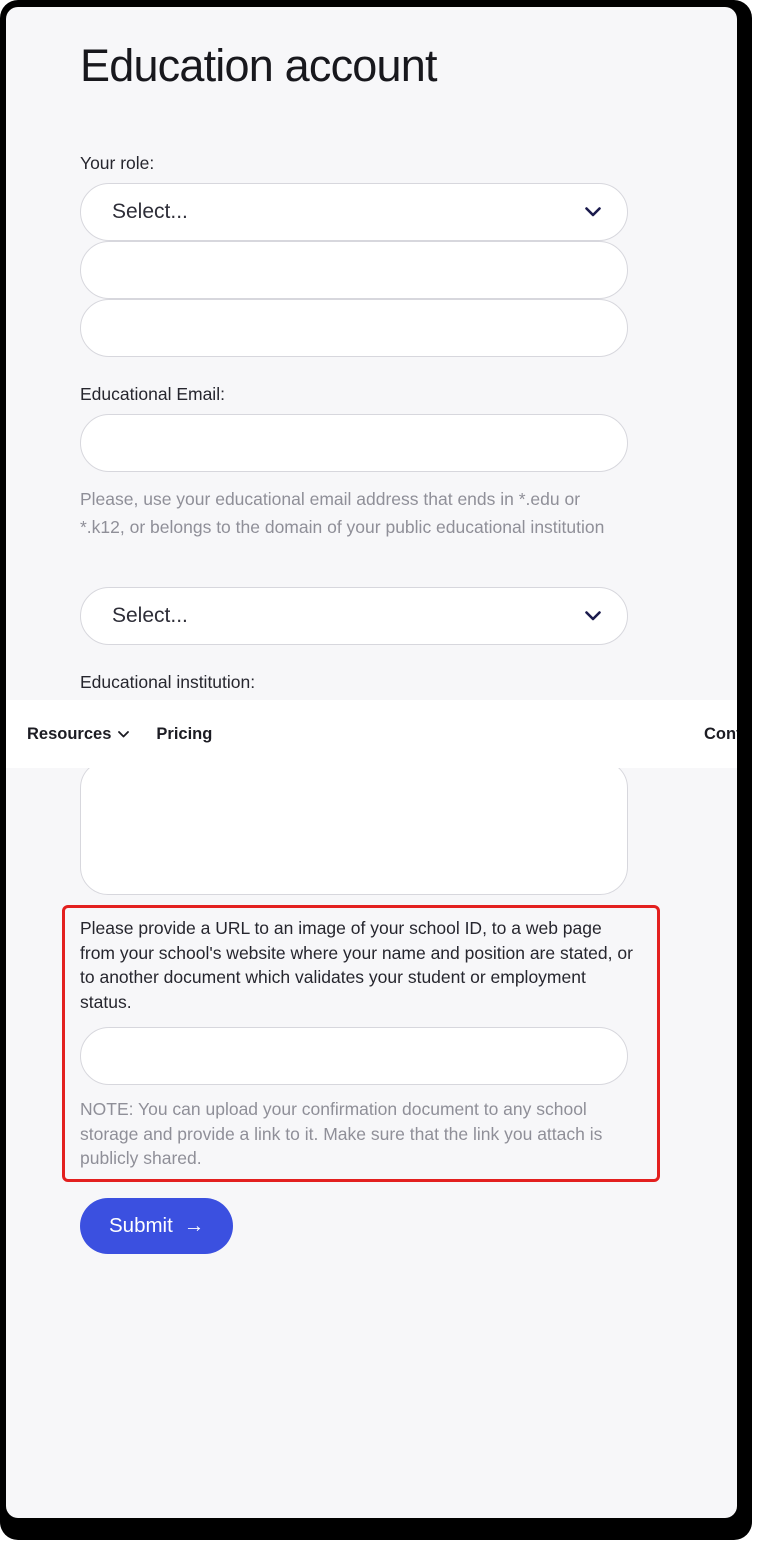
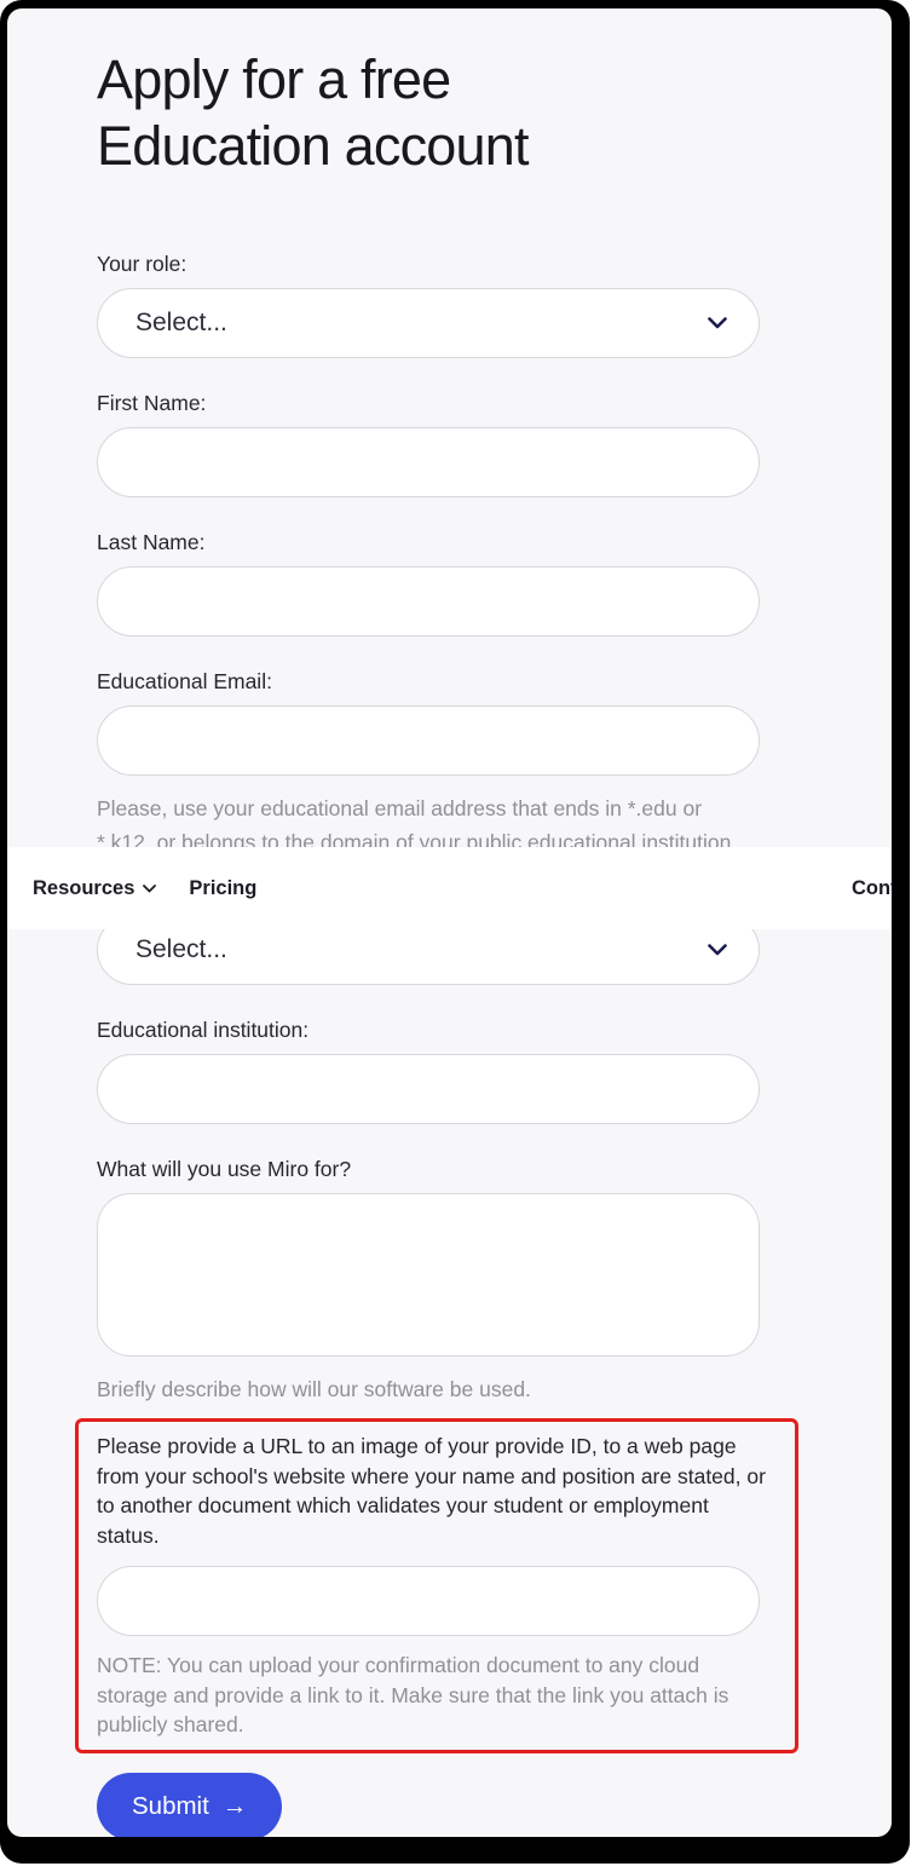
+ Apply for a free
  Education account
  Your role:
  Select...
+ First Name:
+ Last Name:
  Educational Email:
  Please, use your educational email address that ends in *.edu or *.k12, or belongs to the domain of your public educational institution
  Select...
  Educational institution:
+ What will you use Miro for?
+ Briefly describe how will our software be used.
- Please provide a URL to an image of your school ID, to a web page from your school's website where your name and position are stated, or to another document which validates your student or employment status.
+ Please provide a URL to an image of your provide ID, to a web page from your school's website where your name and position are stated, or to another document which validates your student or employment status.
- NOTE: You can upload your confirmation document to any school storage and provide a link to it. Make sure that the link you attach is publicly shared.
+ NOTE: You can upload your confirmation document to any cloud storage and provide a link to it. Make sure that the link you attach is publicly shared.
  Submit
  →
  Resources
  Pricing
  Con
